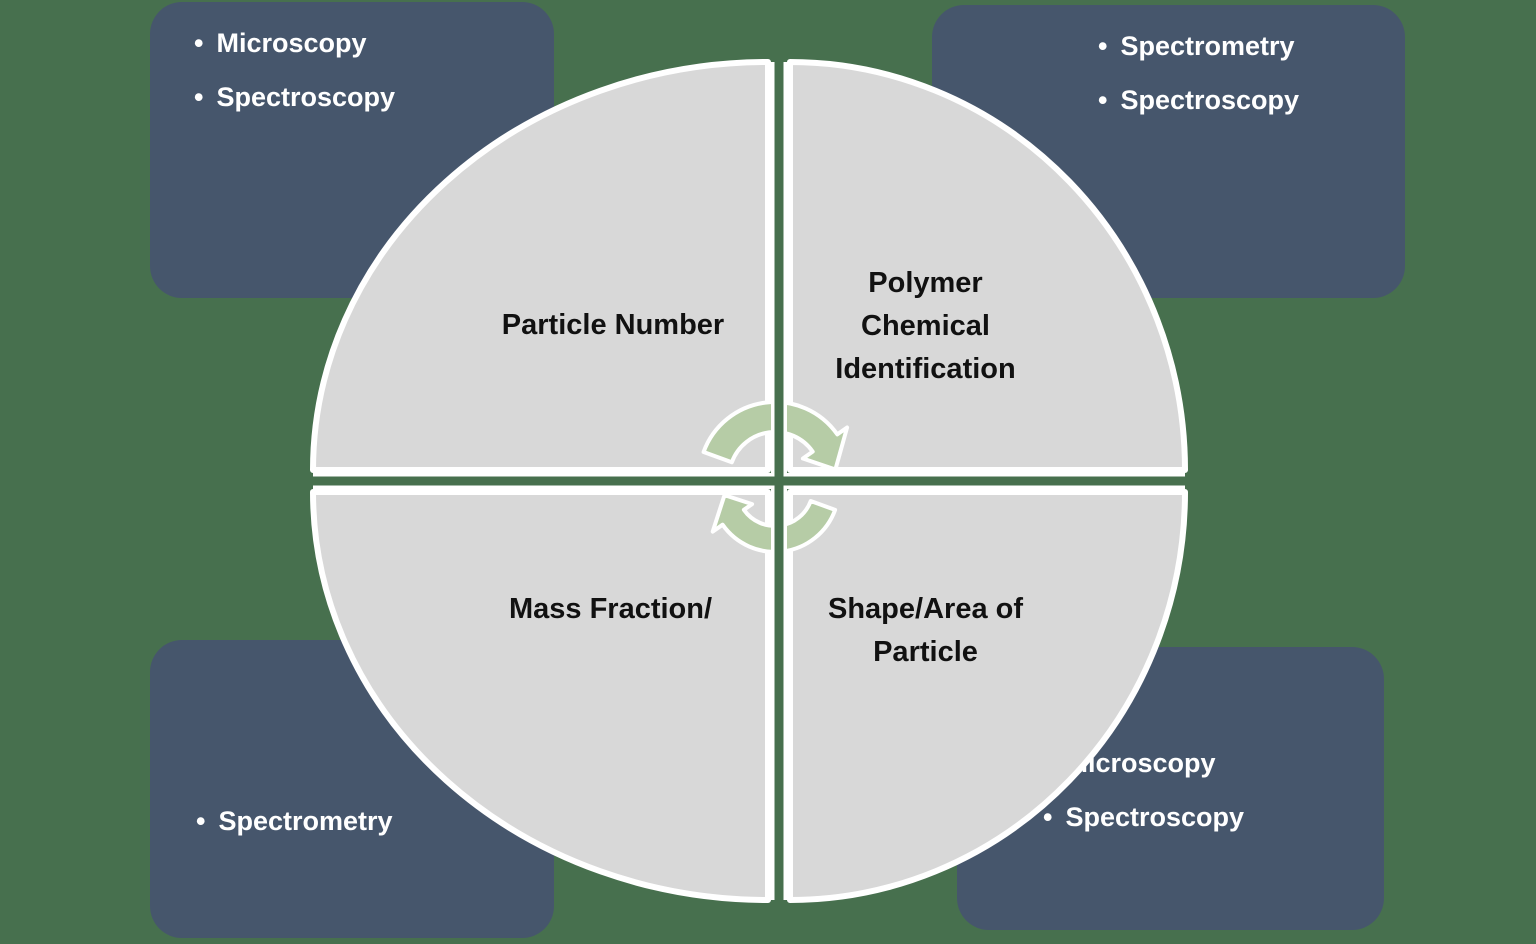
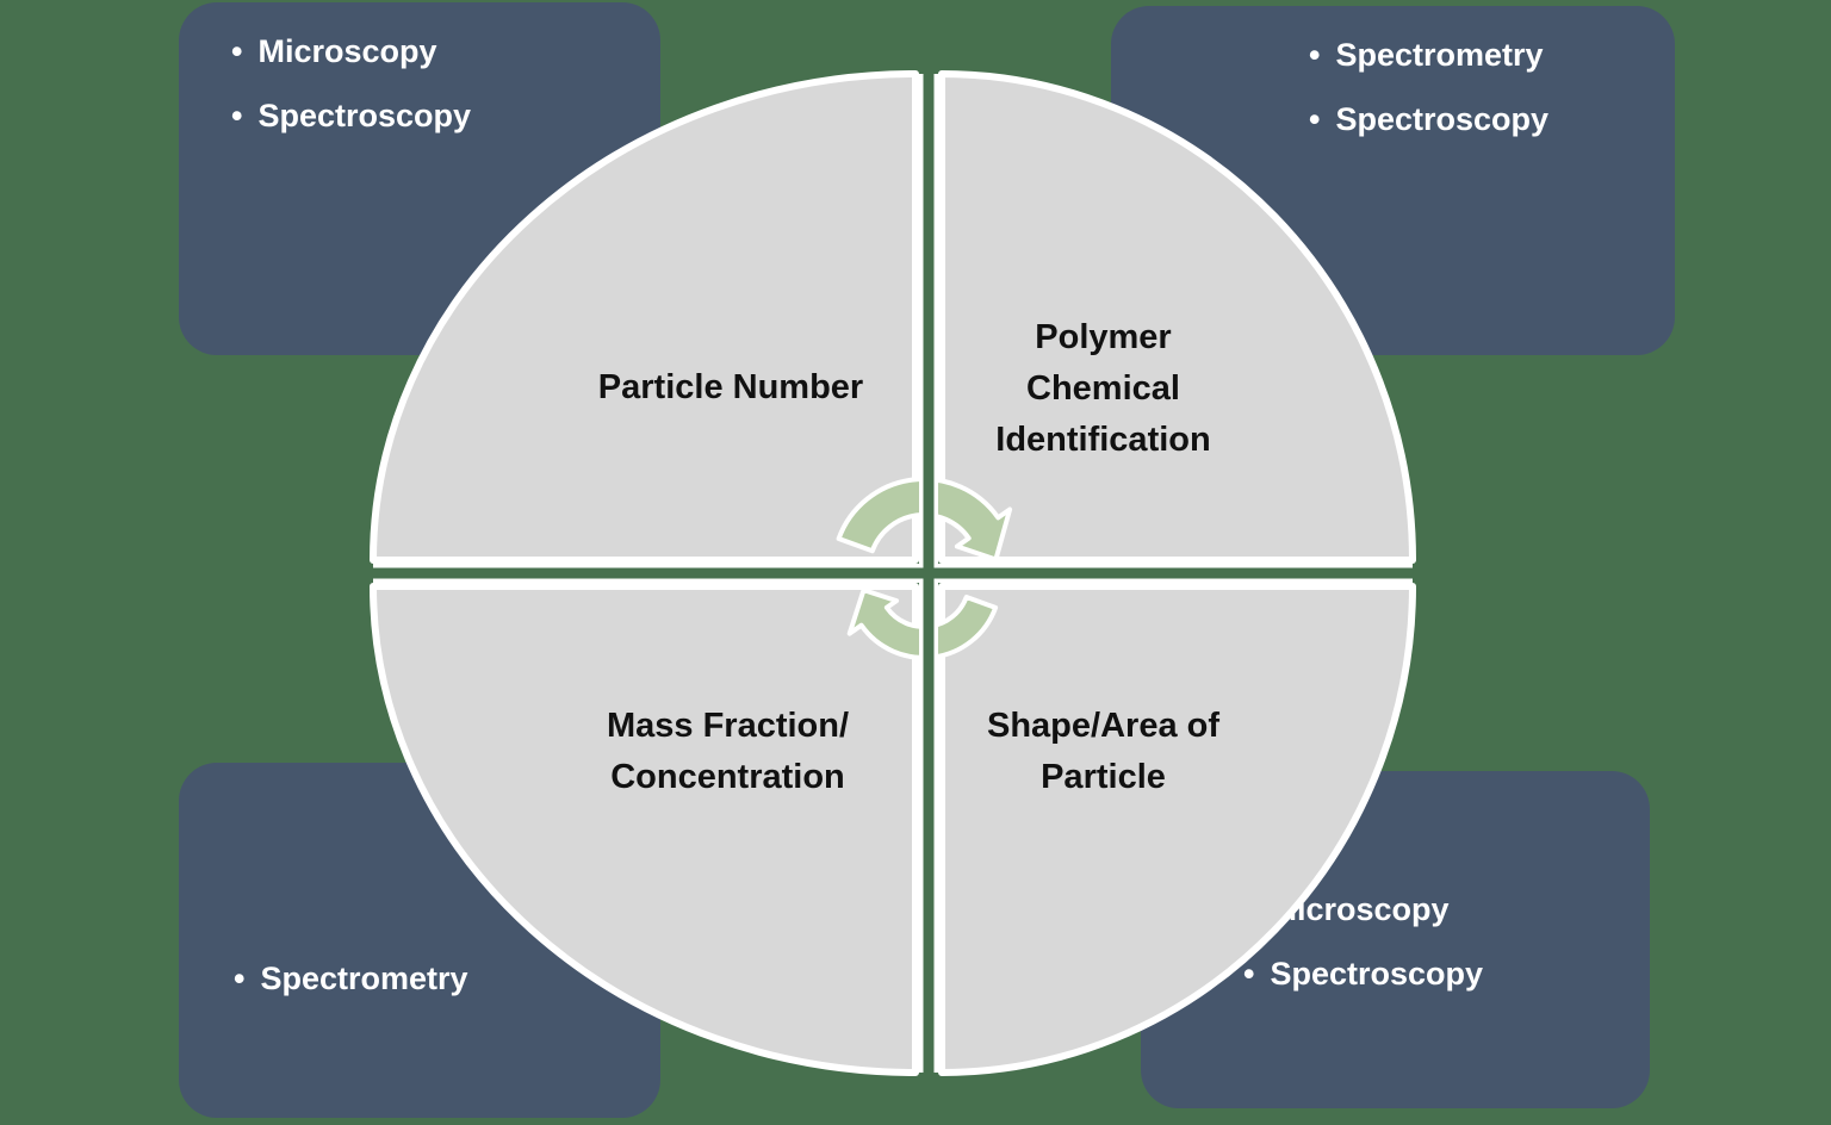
  • Microscopy
  • Spectroscopy
  • Spectrometry
  • Spectroscopy
  • Spectrometry
  icroscopy
  • Spectroscopy
  Particle Number
  Polymer
  Chemical
  Identification
  Mass Fraction/
+ Concentration
  Shape/Area of
  Particle
